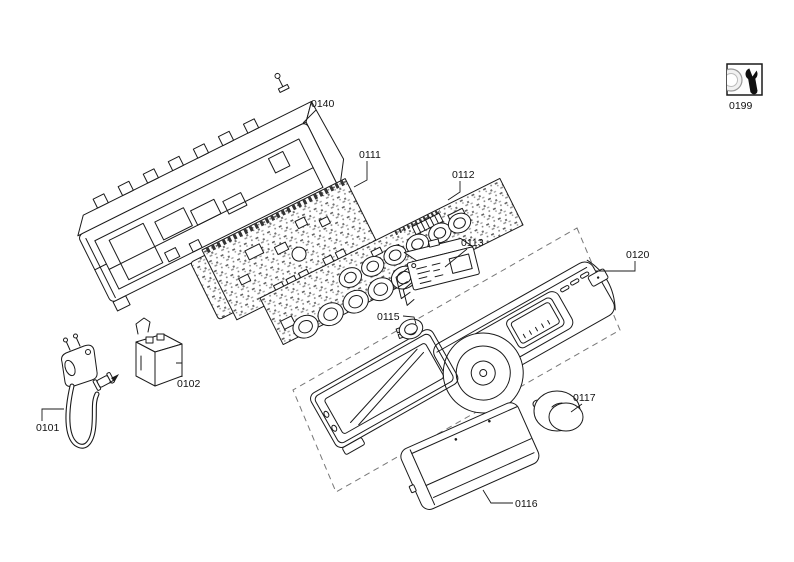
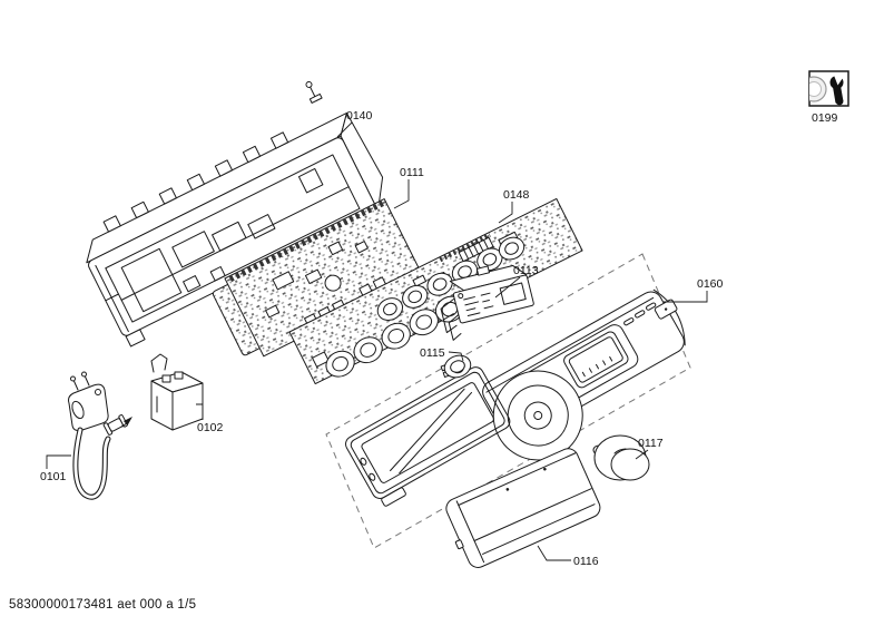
  0140
  0111
- 0112
+ 0148
  0113
  0115
- 0120
+ 0160
  0117
  0116
  0102
  0101
  0199
+ 58300000173481 aet 000 a 1/5
